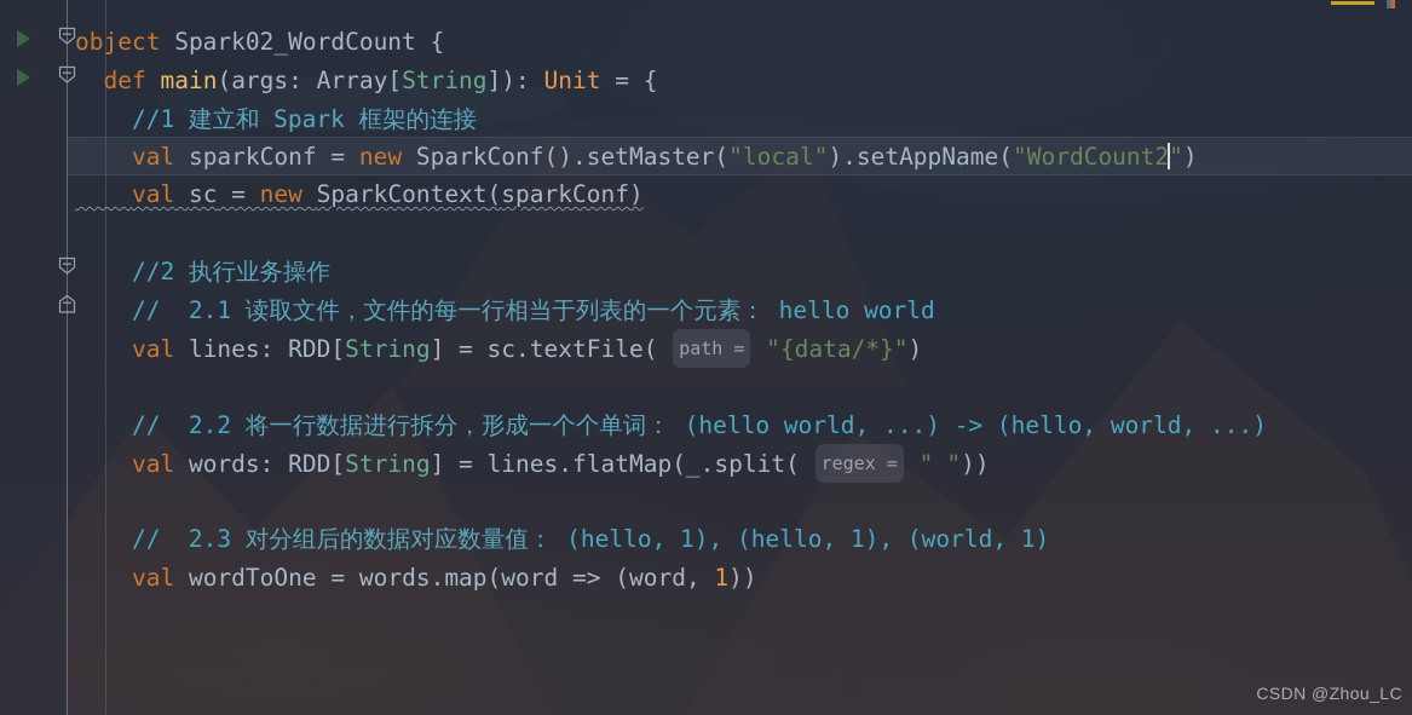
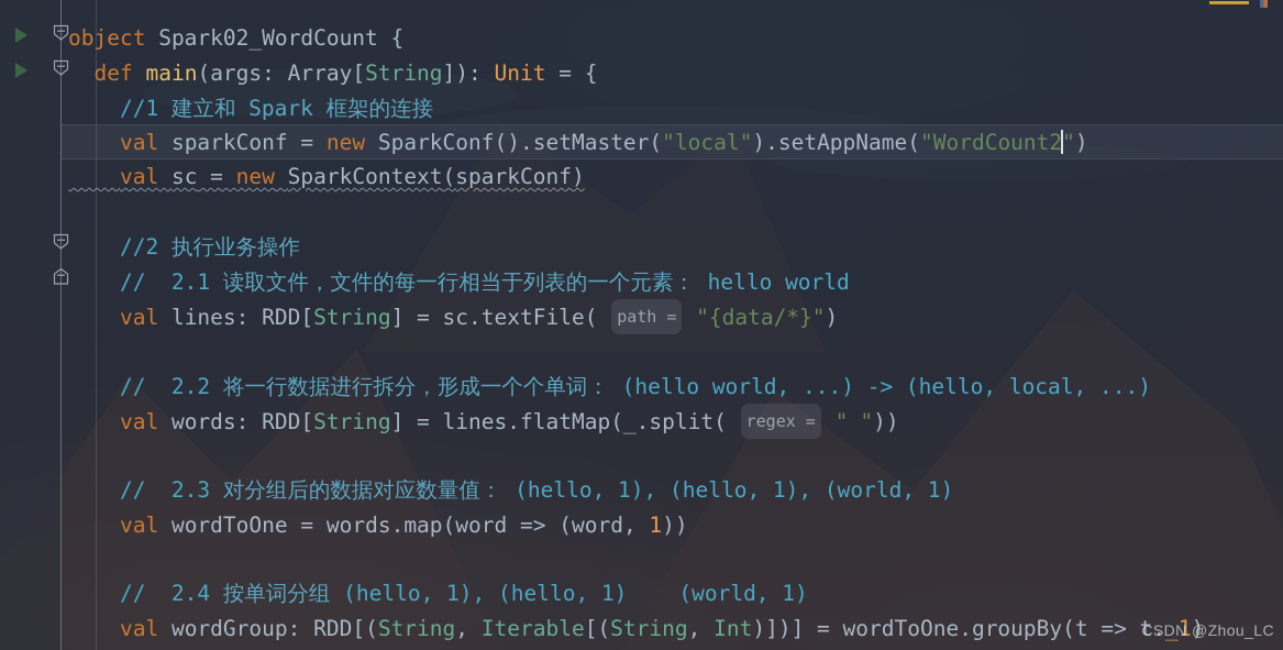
  object Spark02_WordCount {
  def main(args: Array[String]): Unit = {
  //1 建立和 Spark 框架的连接
  val sparkConf = new SparkConf().setMaster("local").setAppName("WordCount2")
  val sc = new SparkContext(sparkConf)
  //2 执行业务操作
  // 2.1 读取文件，文件的每一行相当于列表的一个元素： hello world
  val lines: RDD[String] = sc.textFile( path = "{data/*}")
- // 2.2 将一行数据进行拆分，形成一个个单词： (hello world, ...) -> (hello, world, ...)
+ // 2.2 将一行数据进行拆分，形成一个个单词： (hello world, ...) -> (hello, local, ...)
  val words: RDD[String] = lines.flatMap(_.split( regex = " "))
  // 2.3 对分组后的数据对应数量值： (hello, 1), (hello, 1), (world, 1)
  val wordToOne = words.map(word => (word, 1))
+ // 2.4 按单词分组 (hello, 1), (hello, 1) (world, 1)
+ val wordGroup: RDD[(String, Iterable[(String, Int)])] = wordToOne.groupBy(t => t._1)
  CSDN @Zhou_LC
